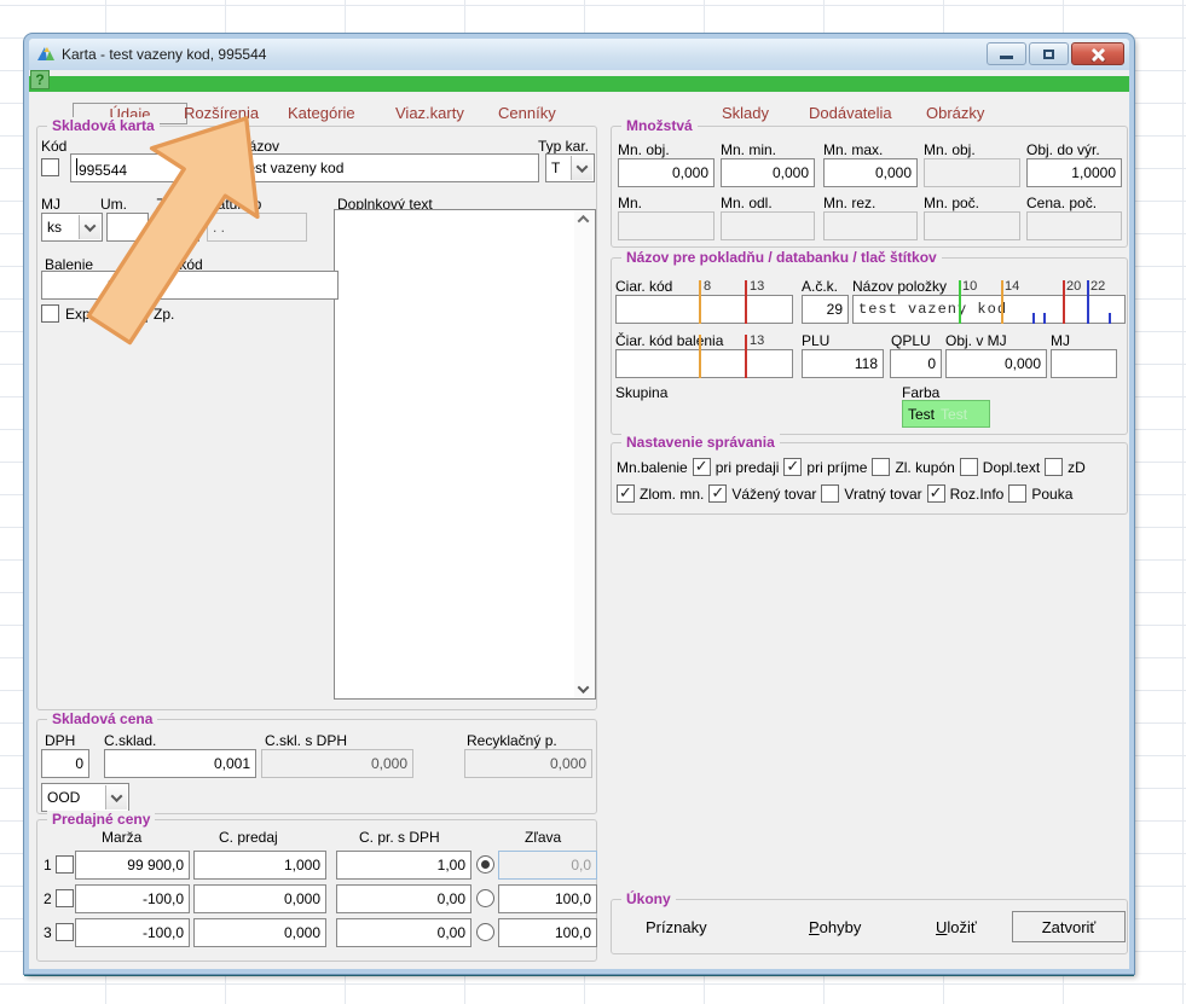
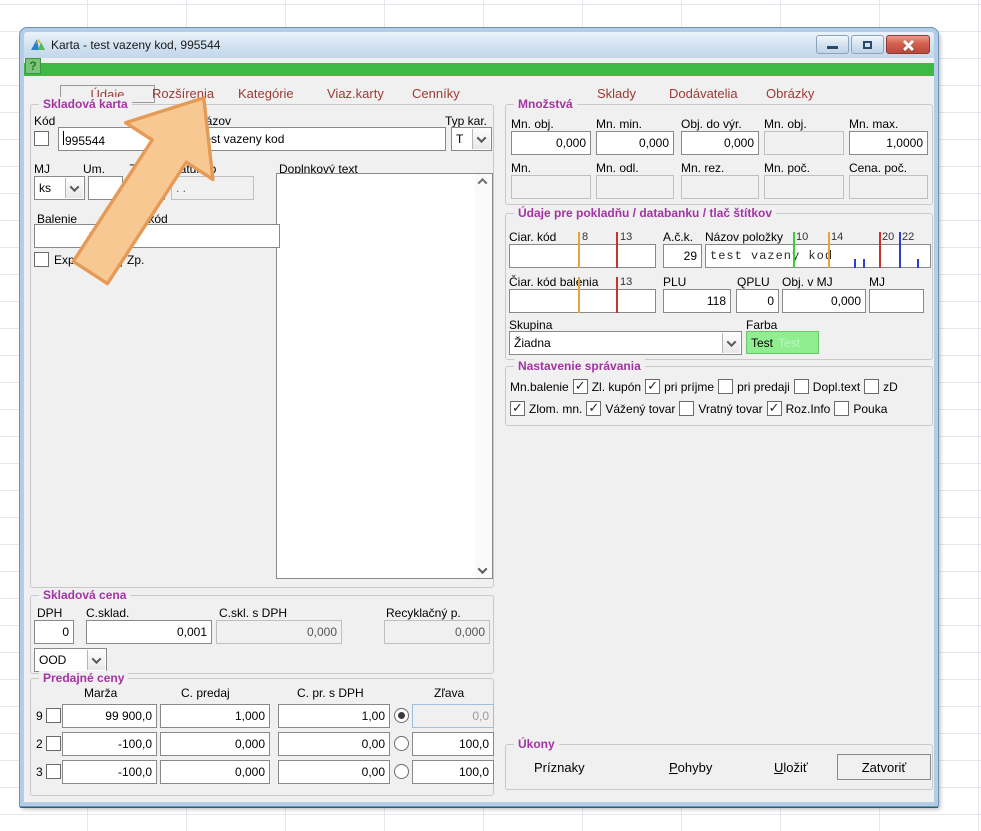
  Karta - test vazeny kod, 995544
  ?
  Údaje
  Rozšírenia
  Kategórie
  Viaz.karty
  Cenníky
  Sklady
  Dodávatelia
  Obrázky
  Skladová karta
  Kód
  ázov
  Typ kar.
  995544
  st vazeny kod
  T
  MJ
  Um.
  Doplnkový text
  ks
  . .
  Balenie
  Zp.
  Množstvá
  Mn. obj.
  Mn. min.
- Mn. max.
+ Obj. do výr.
  Mn. obj.
- Obj. do výr.
+ Mn. max.
  0,000
  0,000
  0,000
  1,0000
  Mn.
  Mn. odl.
  Mn. rez.
  Mn. poč.
  Cena. poč.
- Názov pre pokladňu / databanku / tlač štítkov
+ Údaje pre pokladňu / databanku / tlač štítkov
  Ciar. kód
  8
  13
  A.č.k.
  Názov položky
  10
  14
  20
  22
  29
  test vazeny ko
  Čiar. kód balnia
  13
  PLU
  QPLU
  Obj. v MJ
  MJ
  118
  0
  0,000
  Skupina
  Farba
+ Žiadna
  Test
  Test
  Nastavenie správania
  Mn.balenie
- pri predaji
+ Zl. kupón
  pri príjme
- Zl. kupón
+ pri predaji
  Dopl.text
  zD
  Zlom. mn.
  Vážený tovar
  Vratný tovar
  Roz.Info
  Pouka
  Skladová cena
  DPH
  C.sklad.
  C.skl. s DPH
  Recyklačný p.
  0
  0,001
  0,000
  0,000
  OOD
  Predajné ceny
  Marža
  C. predaj
  C. pr. s DPH
  Zľava
- 1
+ 9
  99 900,0
  1,000
  1,00
  0,0
  2
  -100,0
  0,000
  0,00
  100,0
  3
  -100,0
  0,000
  0,00
  100,0
  Úkony
  Príznaky
  Pohyby
  Uložiť
  Zatvoriť
